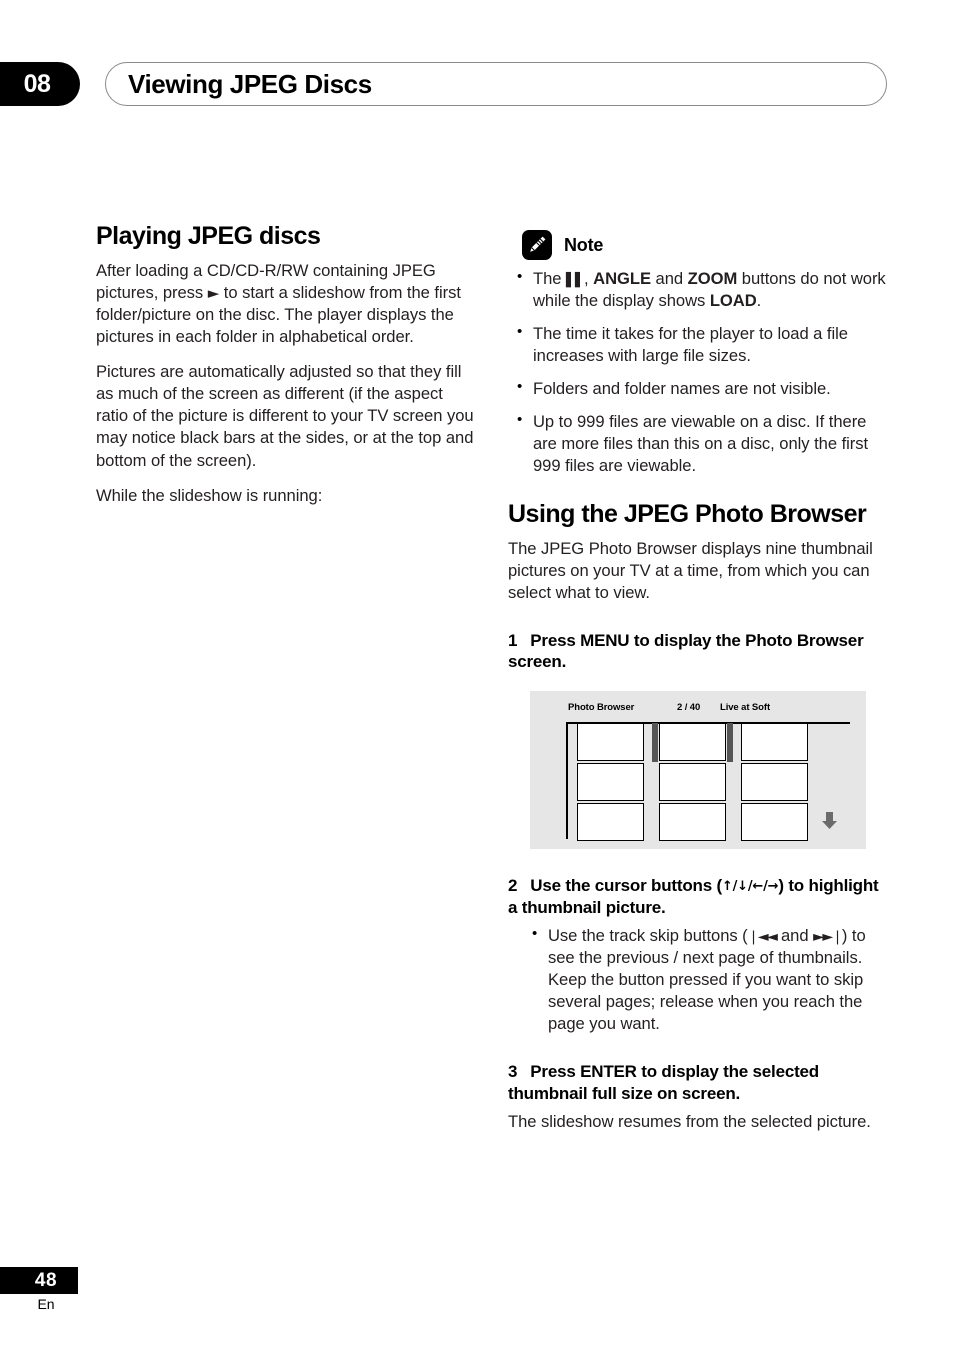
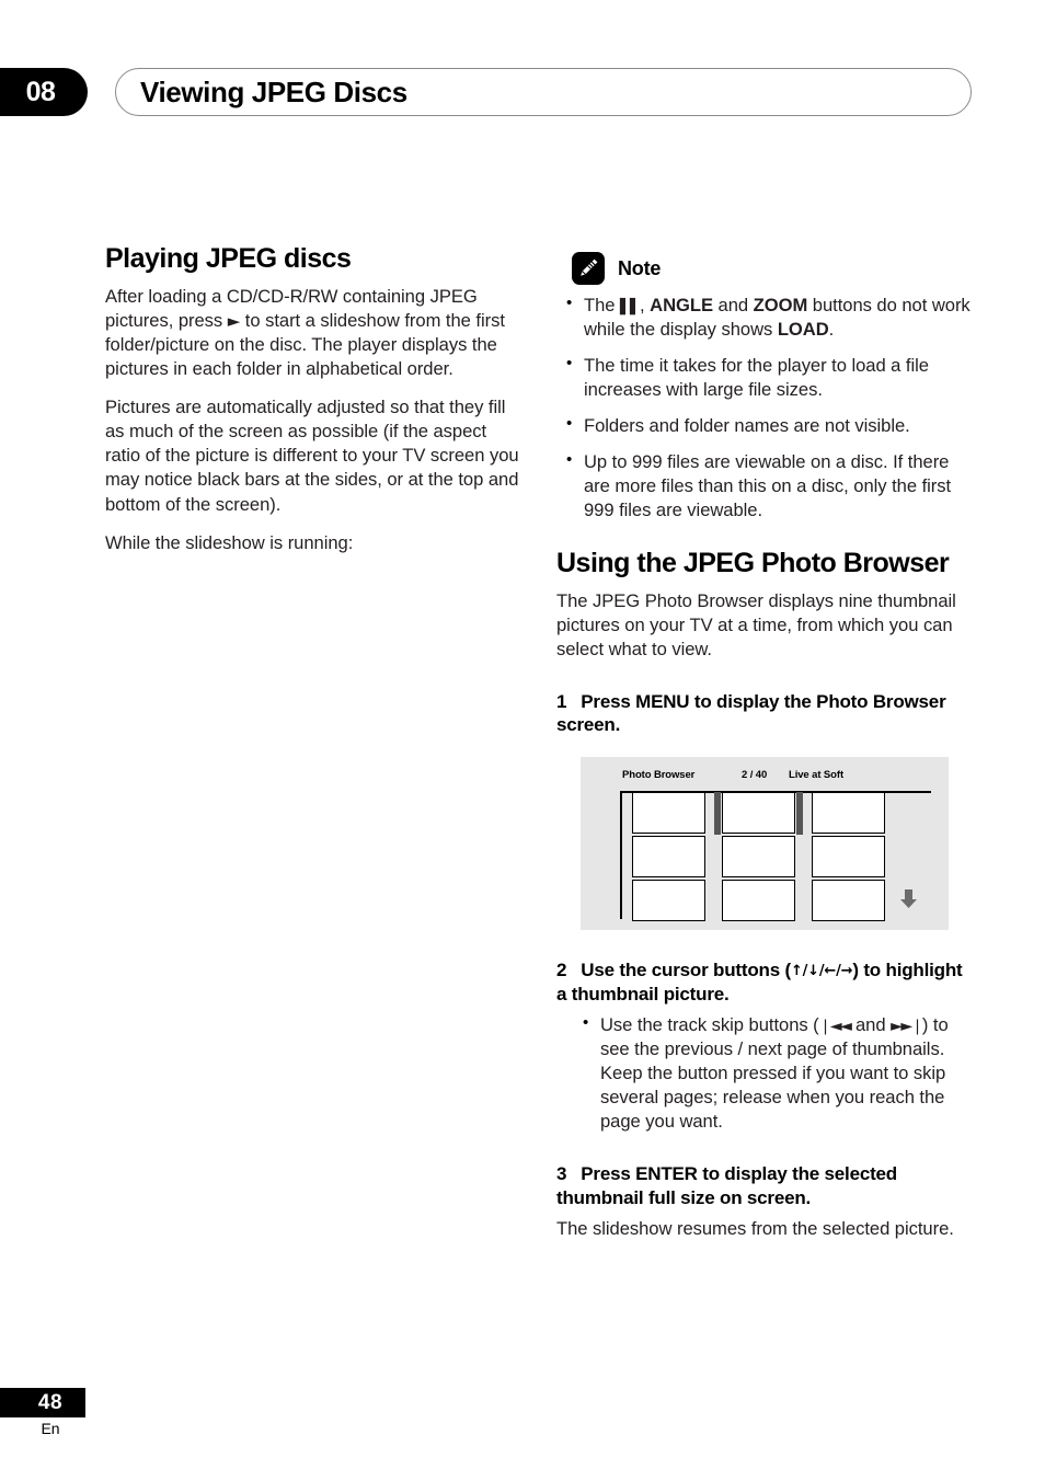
  08
  Viewing JPEG Discs
  Playing JPEG discs
  After loading a CD/CD-R/RW containing JPEG pictures, press ► to start a slideshow from the first folder/picture on the disc. The player displays the pictures in each folder in alphabetical order.
- Pictures are automatically adjusted so that they fill as much of the screen as different (if the aspect ratio of the picture is different to your TV screen you may notice black bars at the sides, or at the top and bottom of the screen).
+ Pictures are automatically adjusted so that they fill as much of the screen as possible (if the aspect ratio of the picture is different to your TV screen you may notice black bars at the sides, or at the top and bottom of the screen).
  While the slideshow is running:
  Note
  The ▌▌, ANGLE and ZOOM buttons do not work while the display shows LOAD.
  The time it takes for the player to load a file increases with large file sizes.
  Folders and folder names are not visible.
  Up to 999 files are viewable on a disc. If there are more files than this on a disc, only the first 999 files are viewable.
  Using the JPEG Photo Browser
  The JPEG Photo Browser displays nine thumbnail pictures on your TV at a time, from which you can select what to view.
  1 Press MENU to display the Photo Browser screen.
  Photo Browser
  2 / 40
  Live at Soft
  2 Use the cursor buttons (↑/↓/←/→) to highlight a thumbnail picture.
  Use the track skip buttons (❘◄◄ and ►►❘) to see the previous / next page of thumbnails. Keep the button pressed if you want to skip several pages; release when you reach the page you want.
  3 Press ENTER to display the selected thumbnail full size on screen.
  The slideshow resumes from the selected picture.
  48
  En
